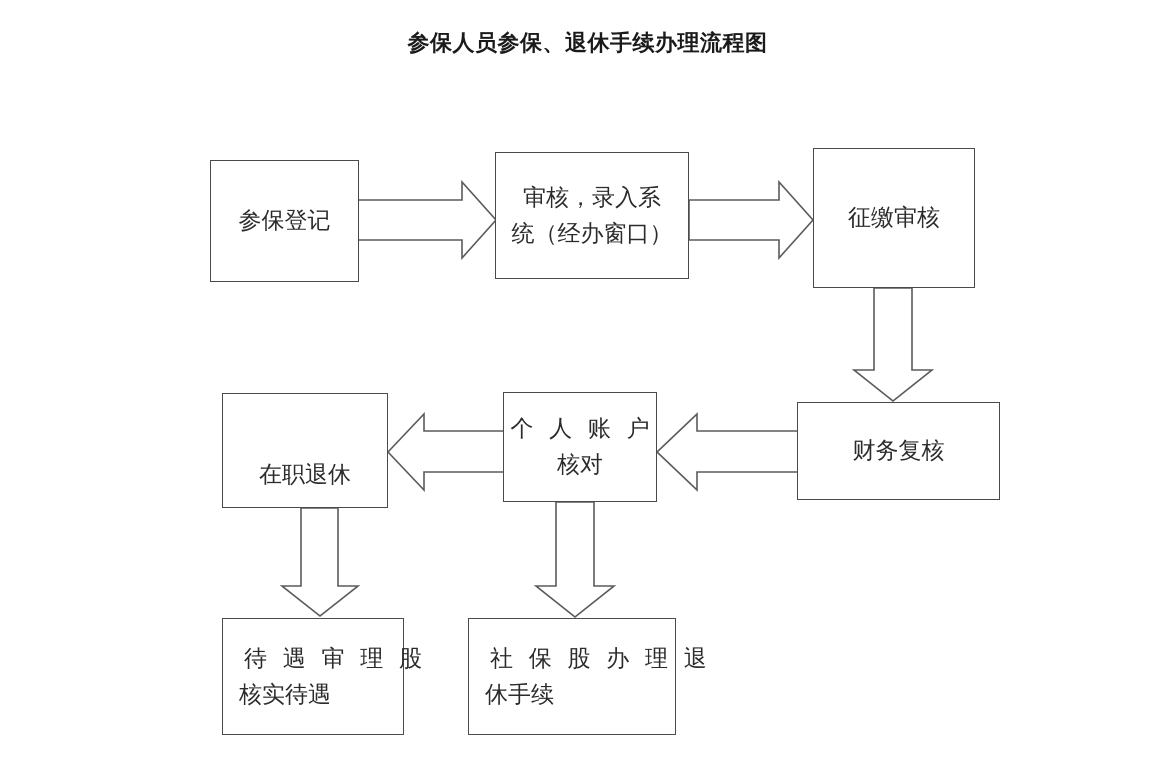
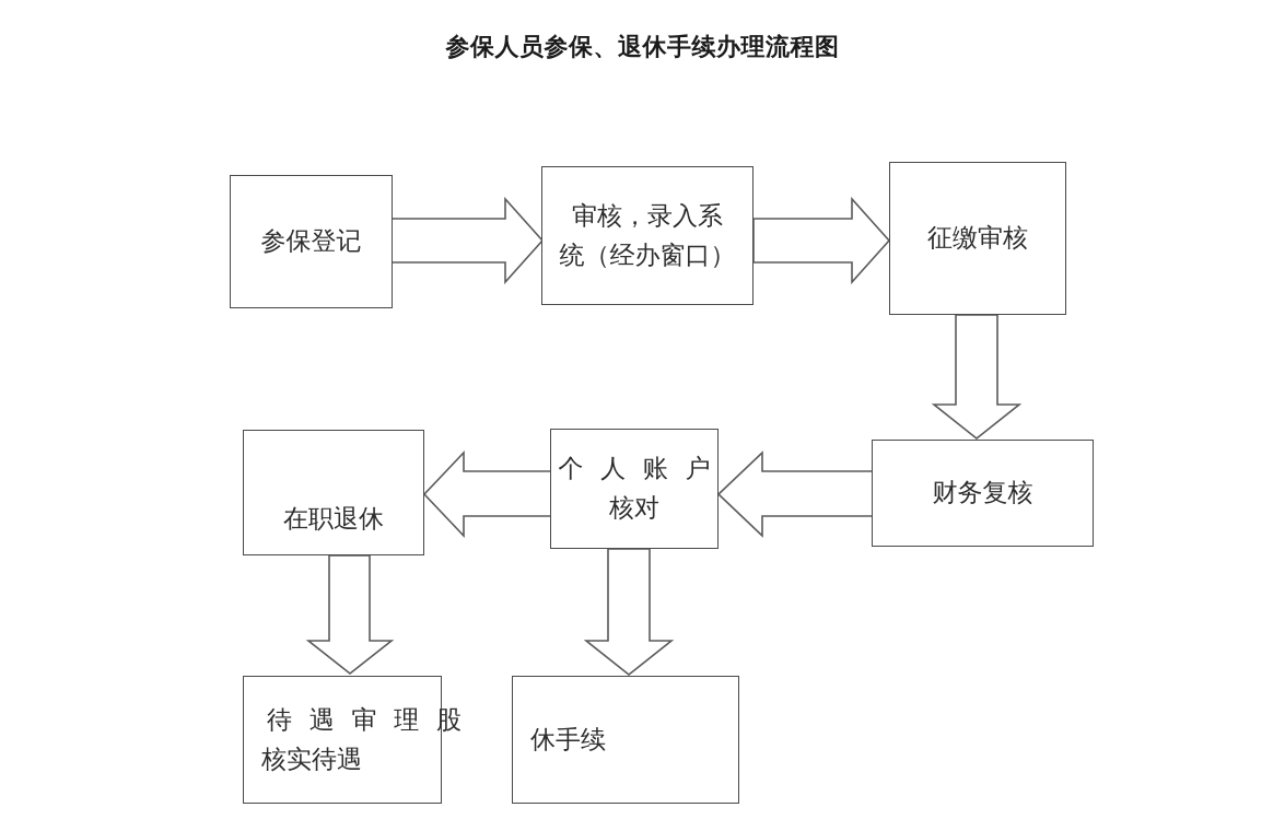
  参保人员参保、退休手续办理流程图
  参保登记
  审核，录入系
  统（经办窗口）
  征缴审核
  财务复核
  个 人 账 户
  核对
  在职退休
  待 遇 审 理 股
  核实待遇
- 社 保 股 办 理 退
  休手续
